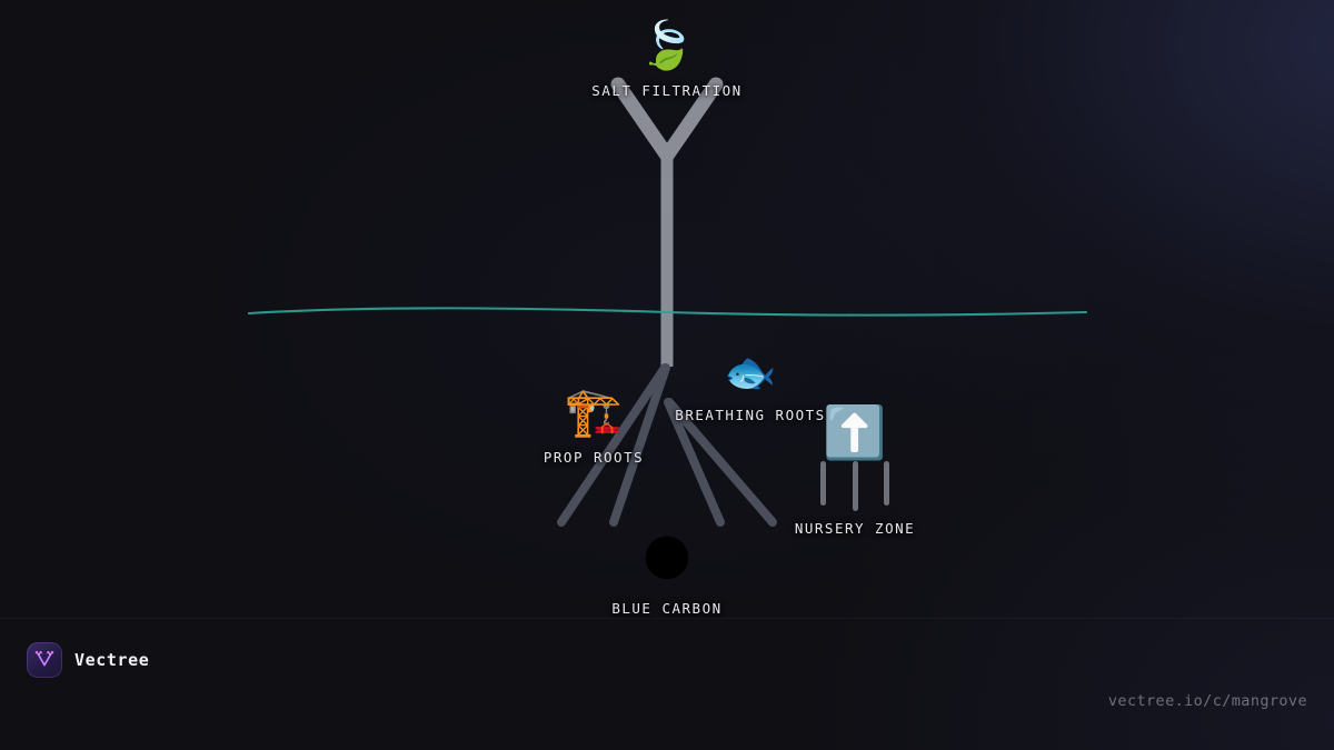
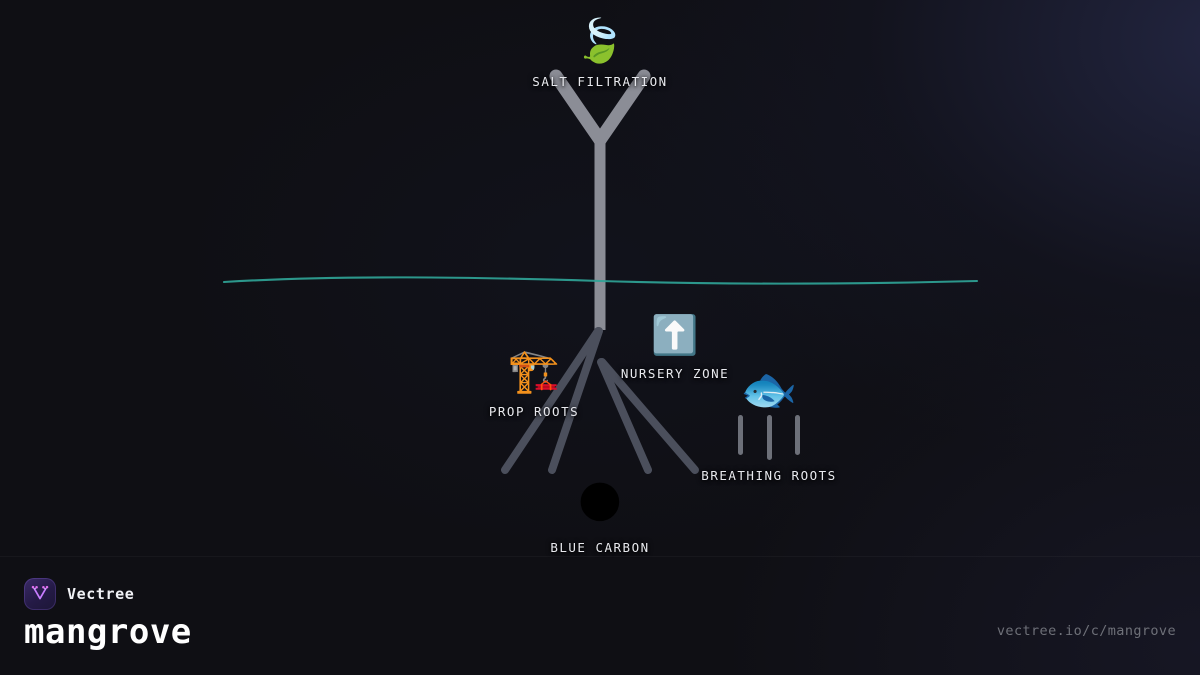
  🍃
  SALT FILTRATION
- 🐟
+ ⬆️
- BREATHING ROOTS
+ NURSERY ZONE
  🏗️
  PROP ROOTS
- ⬆️
+ 🐟
- NURSERY ZONE
+ BREATHING ROOTS
  BLUE CARBON
  Vectree
+ mangrove
  vectree.io/c/mangrove
